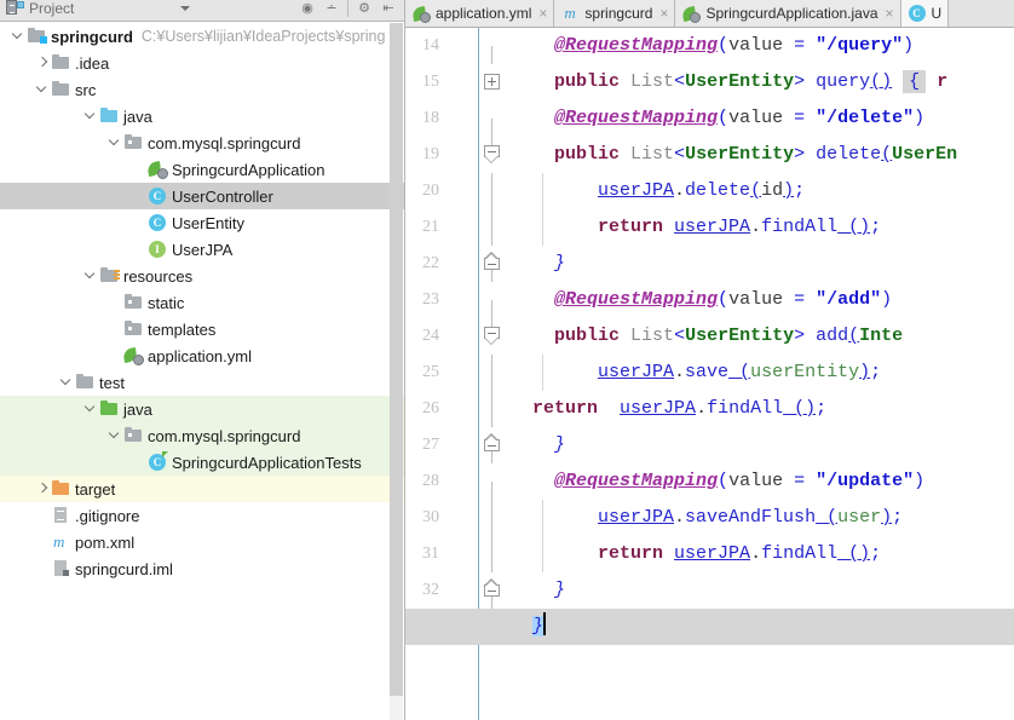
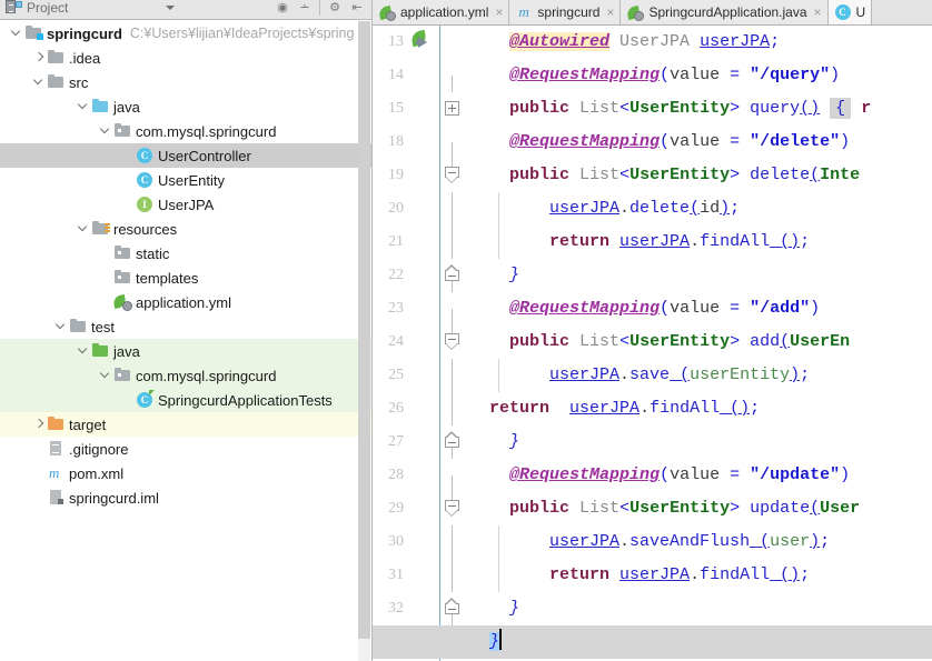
  Project
  ◉
  ∸
  ⚙
  ⇤
  springcurd
  C:¥Users¥lijian¥IdeaProjects¥spring
  .idea
  src
  java
  com.mysql.springcurd
- SpringcurdApplication
  C
  UserController
  C
  UserEntity
  I
  UserJPA
  resources
  static
  templates
  application.yml
  test
  java
  com.mysql.springcurd
  C
  SpringcurdApplicationTests
  target
  .gitignore
  m
  pom.xml
  springcurd.iml
  application.yml
  ×
  m
  springcurd
  ×
  SpringcurdApplication.java
  ×
  C
  U
+ 13
+ @Autowired UserJPA userJPA;
  14
  @RequestMapping(value = "/query")
  15
  public List<UserEntity> query() { r
  18
  @RequestMapping(value = "/delete")
  19
- public List<UserEntity> delete(UserEn
+ public List<UserEntity> delete(Inte
  20
  userJPA.delete(id);
  21
  return userJPA.findAll ();
  22
  }
  23
  @RequestMapping(value = "/add")
  24
- public List<UserEntity> add(Inte
+ public List<UserEntity> add(UserEn
  25
  userJPA.save (userEntity);
  26
  return userJPA.findAll ();
  27
  }
  28
  @RequestMapping(value = "/update")
+ 29
+ public List<UserEntity> update(User
  30
  userJPA.saveAndFlush (user);
  31
  return userJPA.findAll ();
  32
  }
  }
